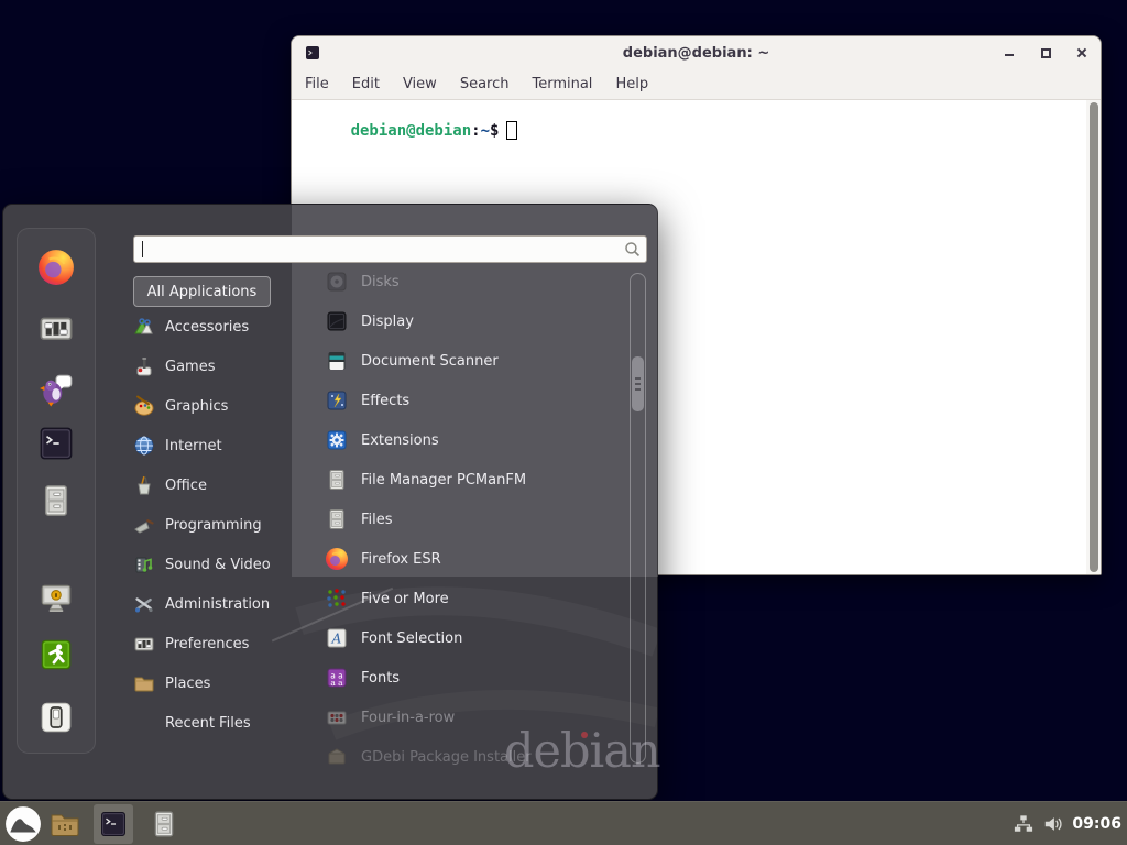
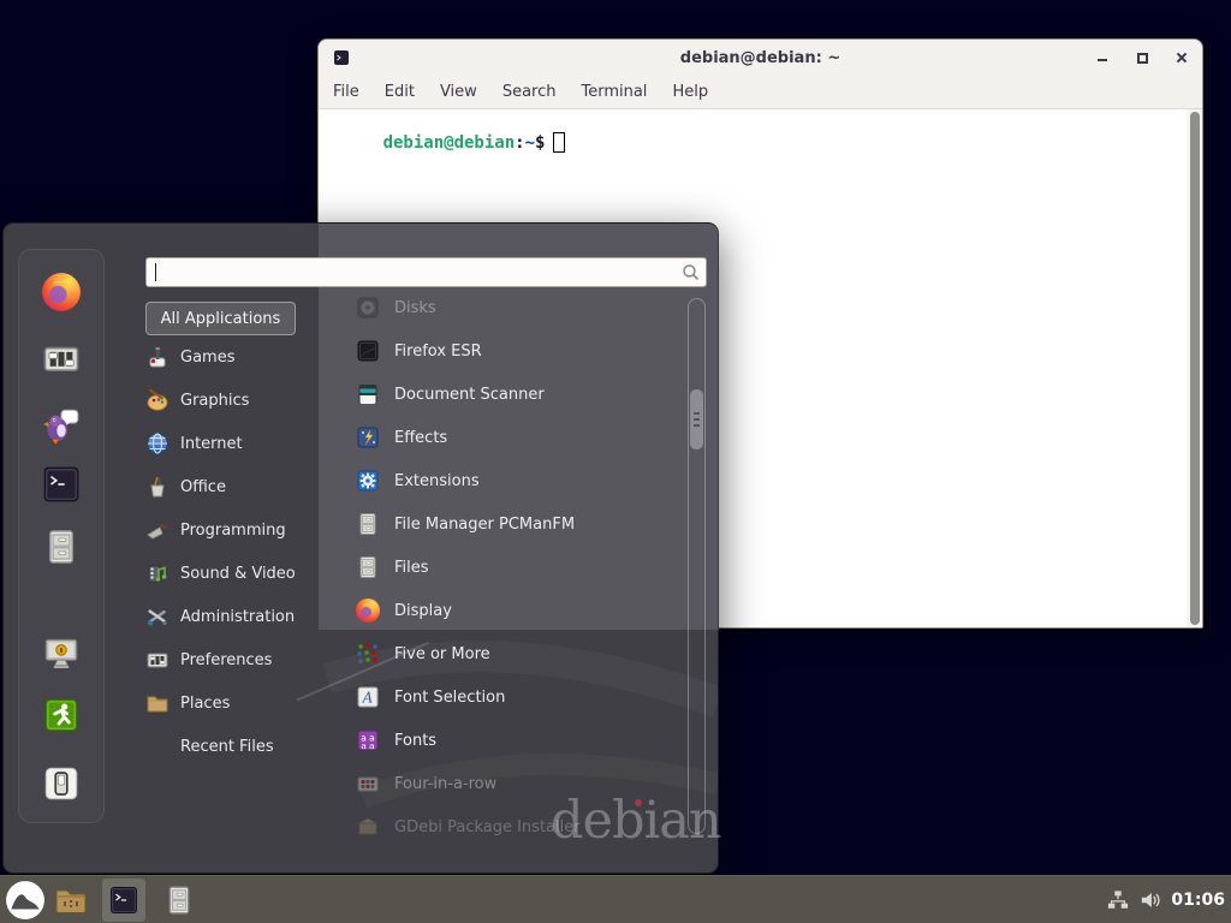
  debian@debian: ~
  File
  Edit
  View
  Search
  Terminal
  Help
  debian@debian:~$
  All Applications
- Accessories
  Games
  Graphics
  Internet
  Office
  Programming
  Sound & Video
  Administration
  Preferences
  Places
  Recent Files
  Disks
- Display
+ Firefox ESR
  Document Scanner
  Effects
  Extensions
  File Manager PCManFM
  Files
- Firefox ESR
+ Display
  Five or More
  A
  Font Selection
  a a
  a a
  Fonts
  Four-in-a-row
  GDebi Package Installer
  debian
- 09:06
+ 01:06
